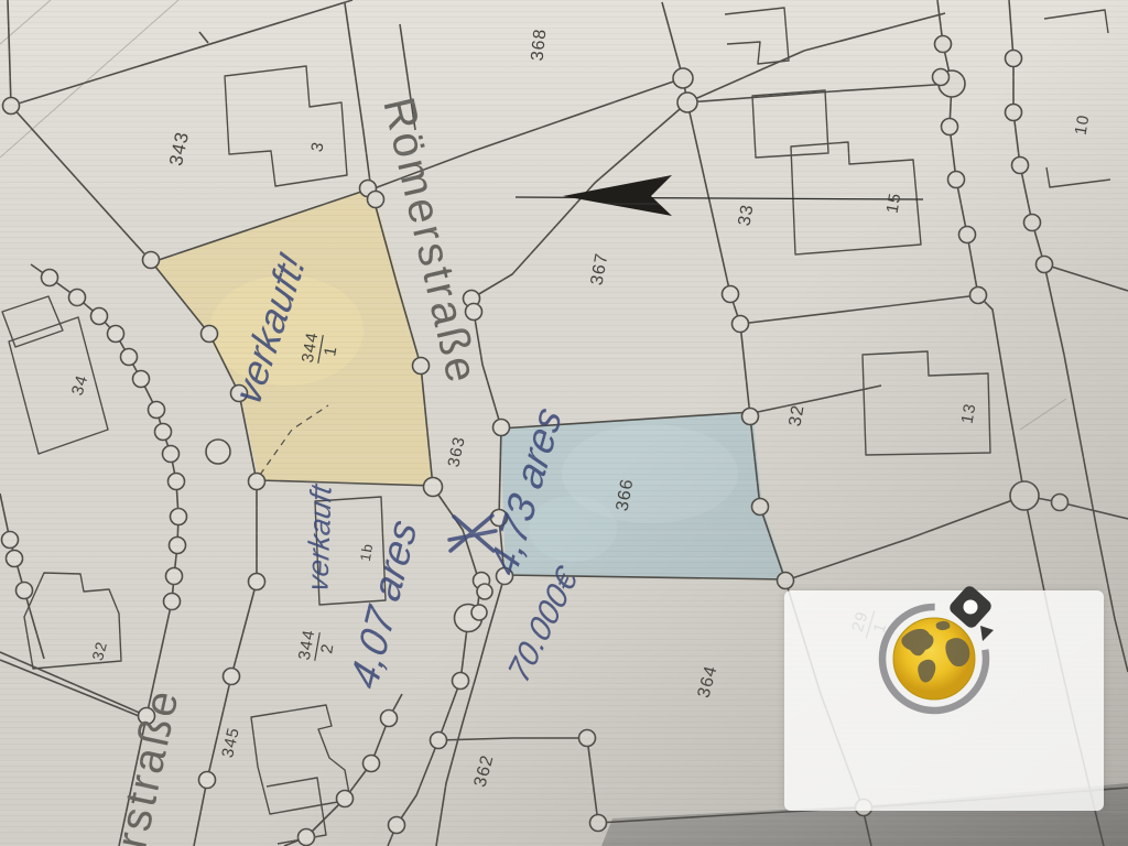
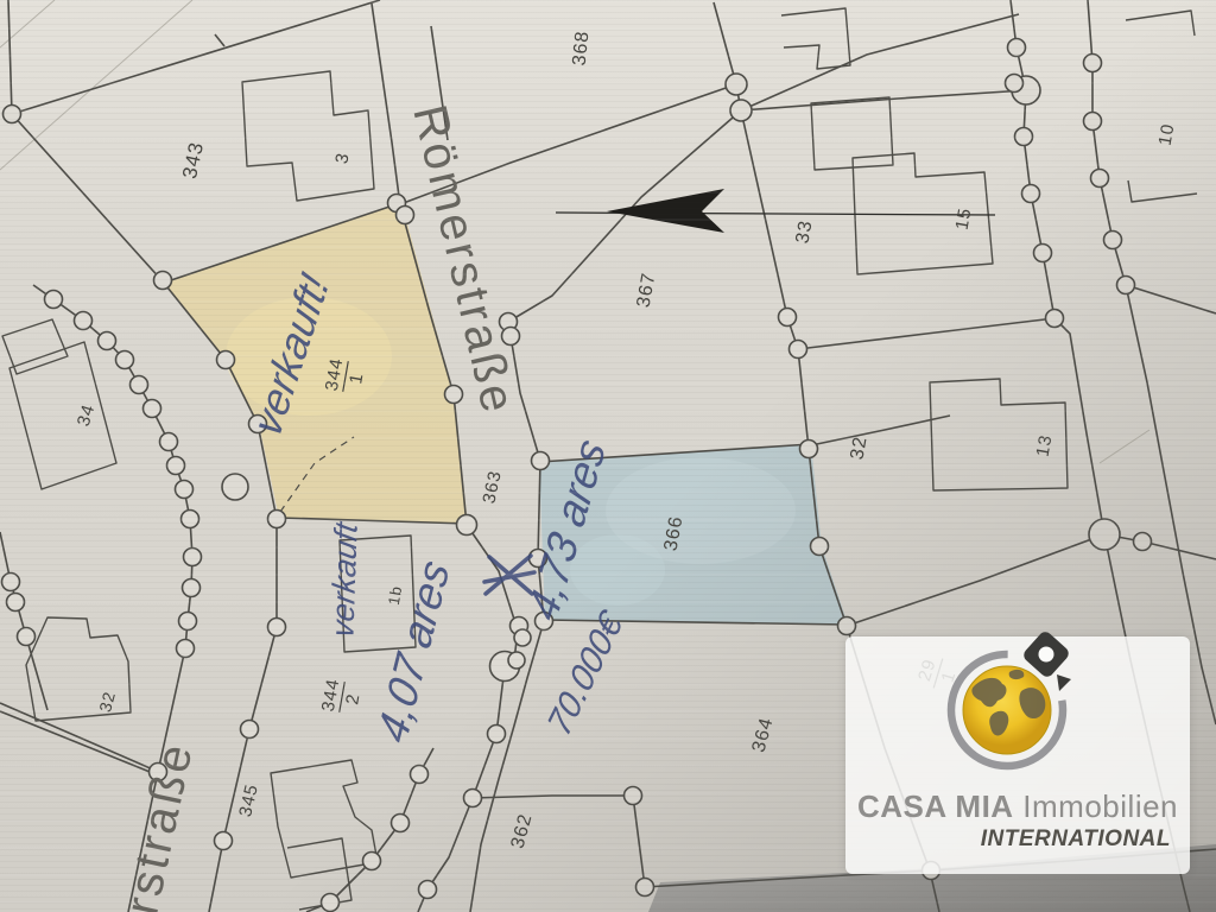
+ CASA MIA Immobilien
+ INTERNATIONAL
